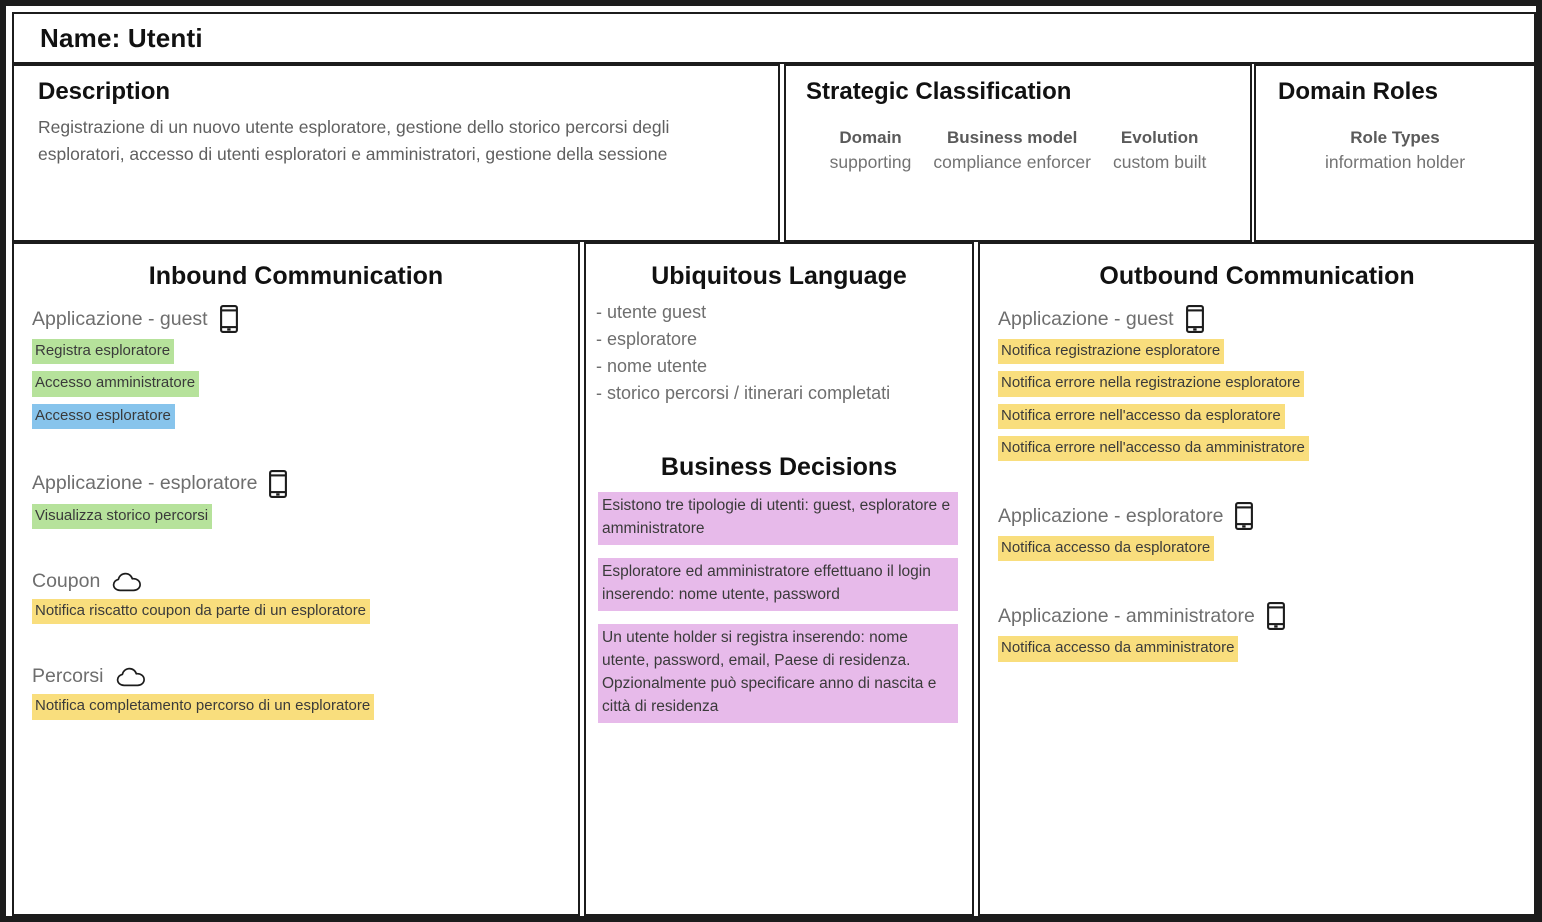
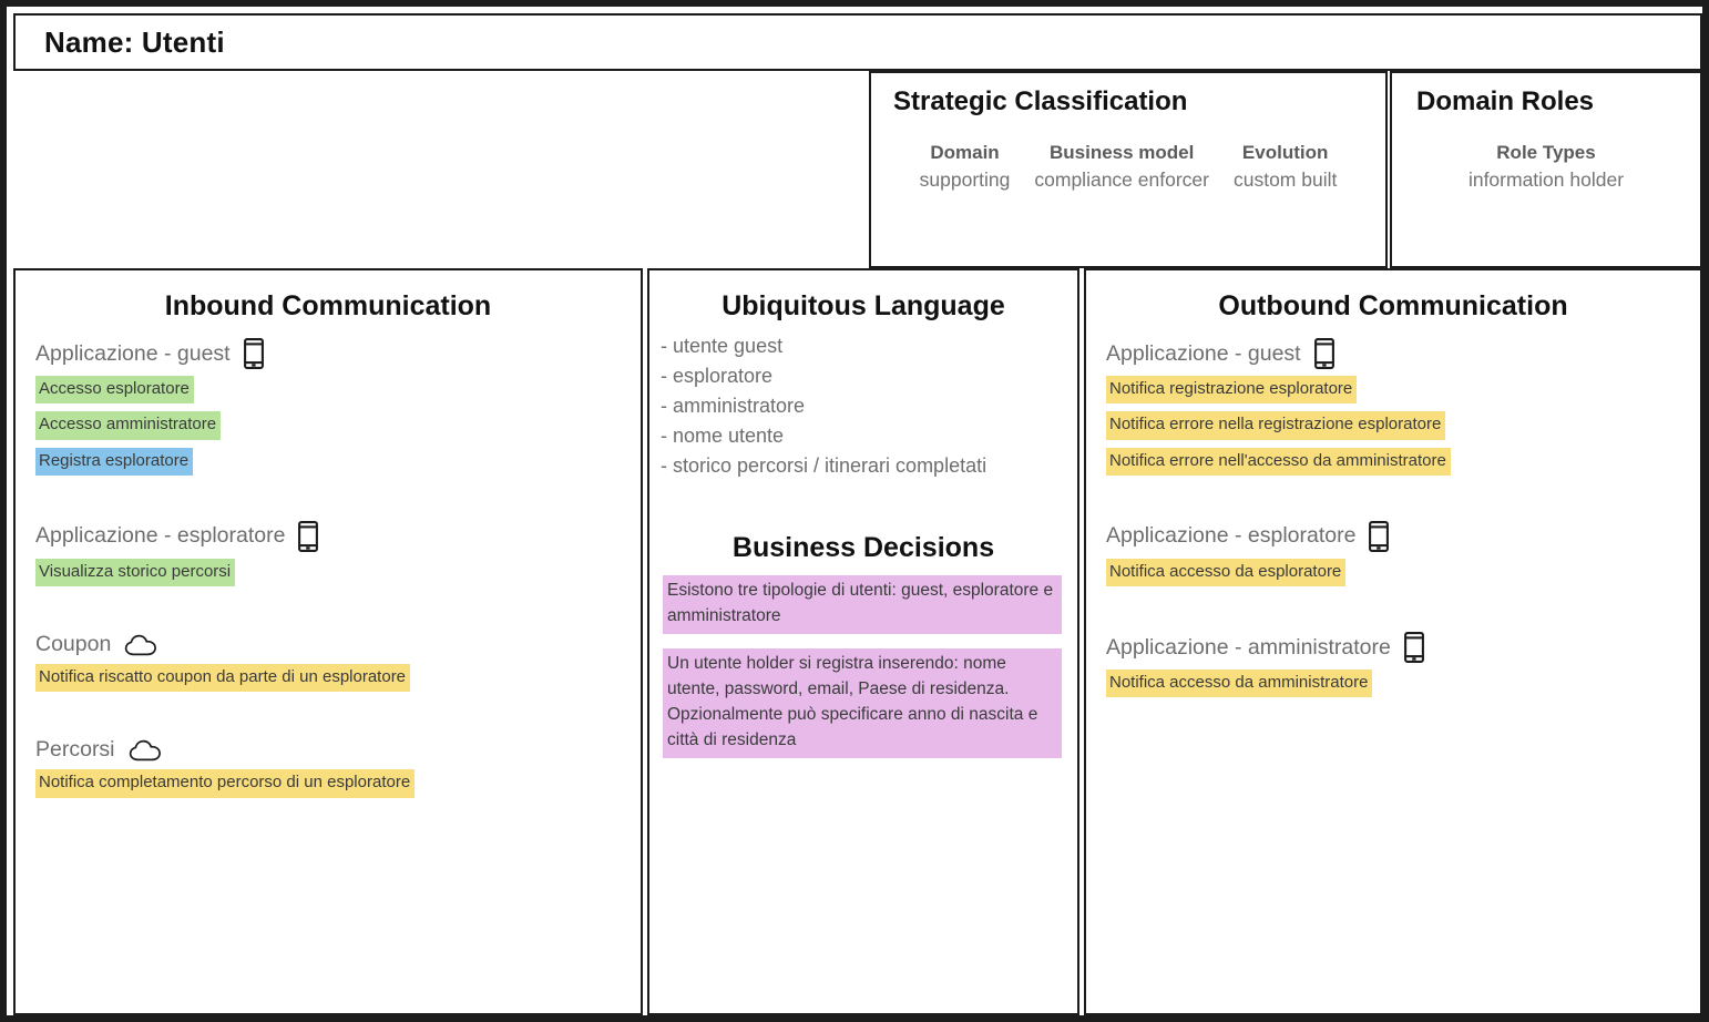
  Name: Utenti
- Description
- Registrazione di un nuovo utente esploratore, gestione dello storico percorsi degli esploratori, accesso di utenti esploratori e amministratori, gestione della sessione
  Strategic Classification
  Domain
  supporting
  Business model
  compliance enforcer
  Evolution
  custom built
  Domain Roles
  Role Types
  information holder
  Inbound Communication
  Applicazione - guest
- Registra esploratore
+ Accesso esploratore
  Accesso amministratore
- Accesso esploratore
+ Registra esploratore
  Applicazione - esploratore
  Visualizza storico percorsi
  Coupon
  Notifica riscatto coupon da parte di un esploratore
  Percorsi
  Notifica completamento percorso di un esploratore
  Ubiquitous Language
  - utente guest
  - esploratore
+ - amministratore
  - nome utente
  - storico percorsi / itinerari completati
  Business Decisions
  Esistono tre tipologie di utenti: guest, esploratore e amministratore
- Esploratore ed amministratore effettuano il login inserendo: nome utente, password
  Un utente holder si registra inserendo: nome utente, password, email, Paese di residenza. Opzionalmente può specificare anno di nascita e città di residenza
  Outbound Communication
  Applicazione - guest
  Notifica registrazione esploratore
  Notifica errore nella registrazione esploratore
- Notifica errore nell'accesso da esploratore
  Notifica errore nell'accesso da amministratore
  Applicazione - esploratore
  Notifica accesso da esploratore
  Applicazione - amministratore
  Notifica accesso da amministratore
